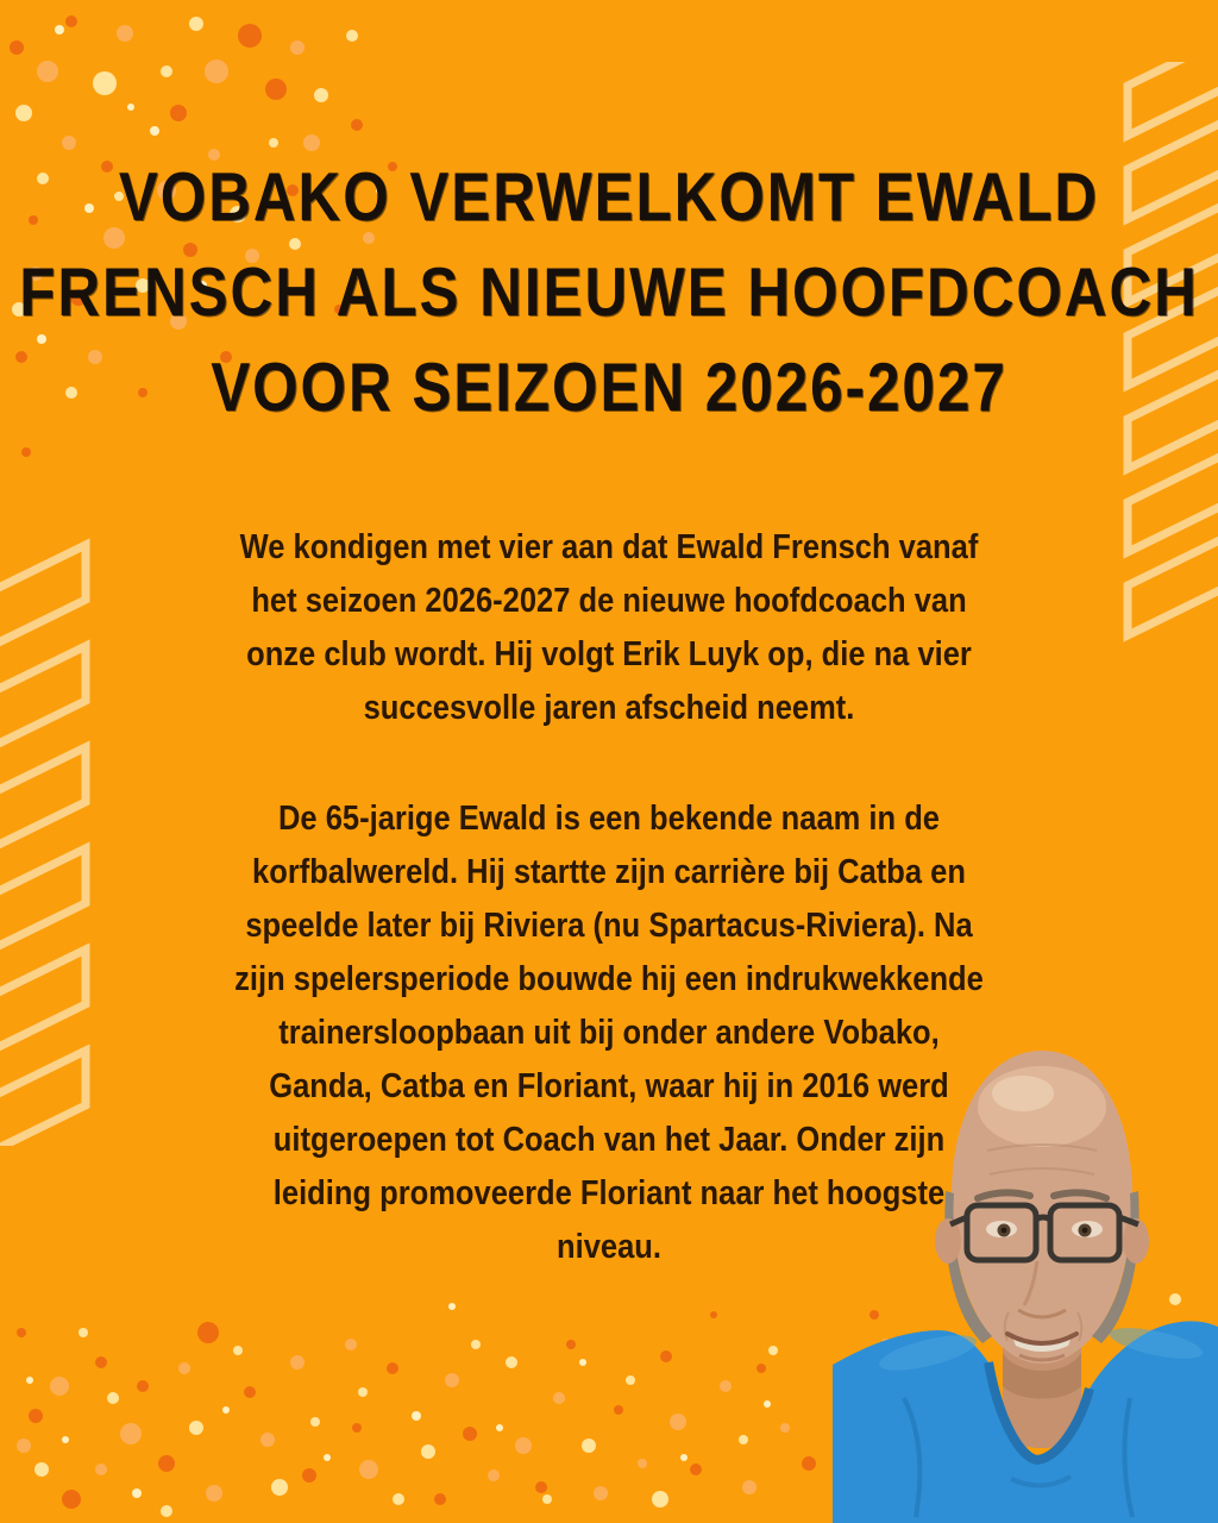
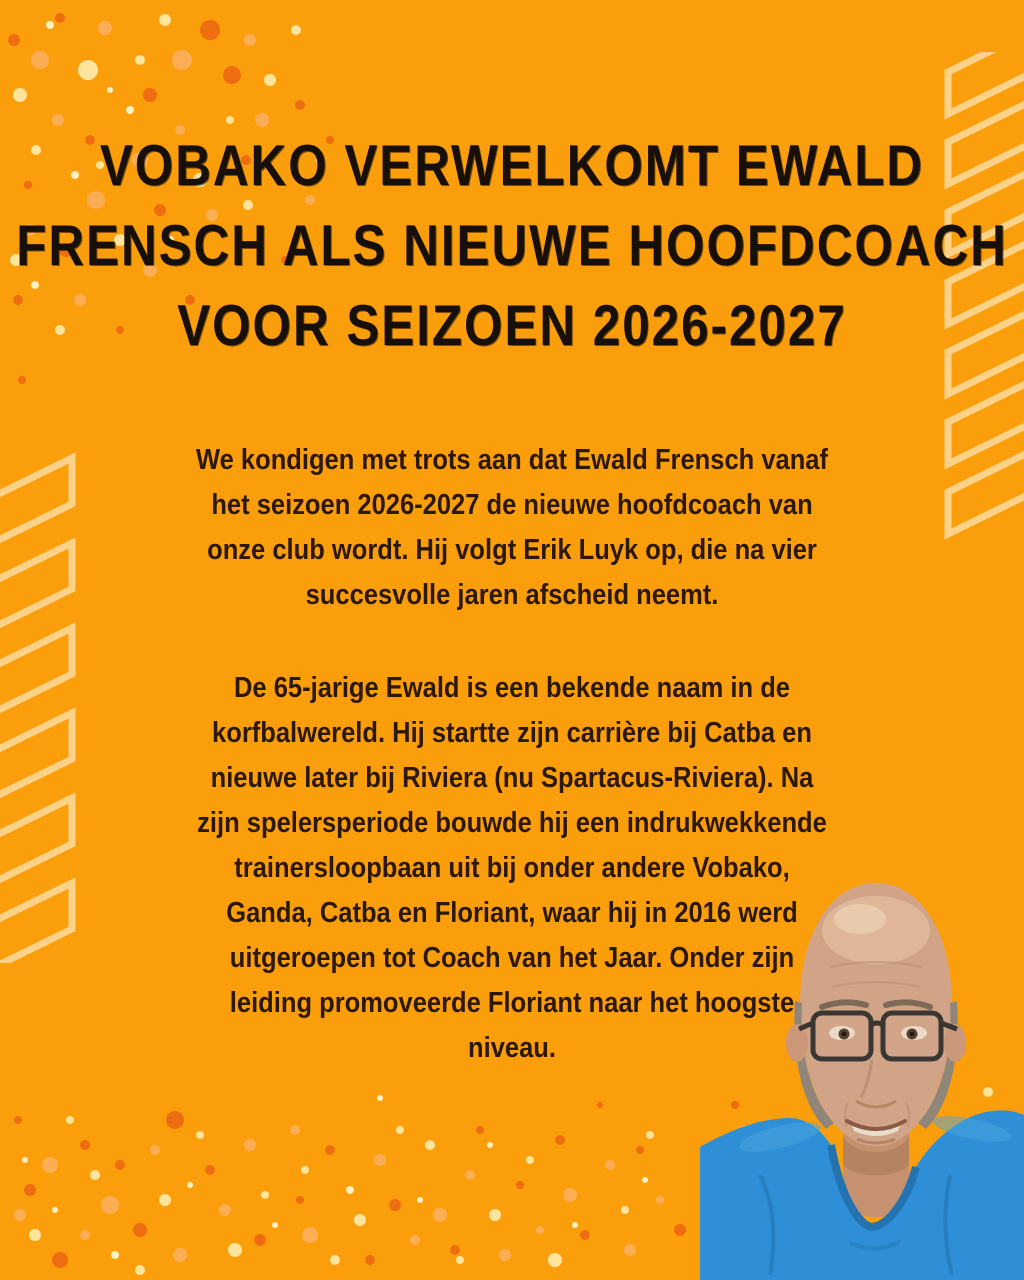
  VOBAKO VERWELKOMT EWALD
  FRENSCH ALS NIEUWE HOOFDCOACH
  VOOR SEIZOEN 2026-2027
- We kondigen met vier aan dat Ewald Frensch vanaf
+ We kondigen met trots aan dat Ewald Frensch vanaf
  het seizoen 2026-2027 de nieuwe hoofdcoach van
  onze club wordt. Hij volgt Erik Luyk op, die na vier
  succesvolle jaren afscheid neemt.
  De 65-jarige Ewald is een bekende naam in de
  korfbalwereld. Hij startte zijn carrière bij Catba en
- speelde later bij Riviera (nu Spartacus-Riviera). Na
+ nieuwe later bij Riviera (nu Spartacus-Riviera). Na
  zijn spelersperiode bouwde hij een indrukwekkende
  trainersloopbaan uit bij onder andere Vobako,
  Ganda, Catba en Floriant, waar hij in 2016 werd
  uitgeroepen tot Coach van het Jaar. Onder zijn
  leiding promoveerde Floriant naar het hoogste
  niveau.
